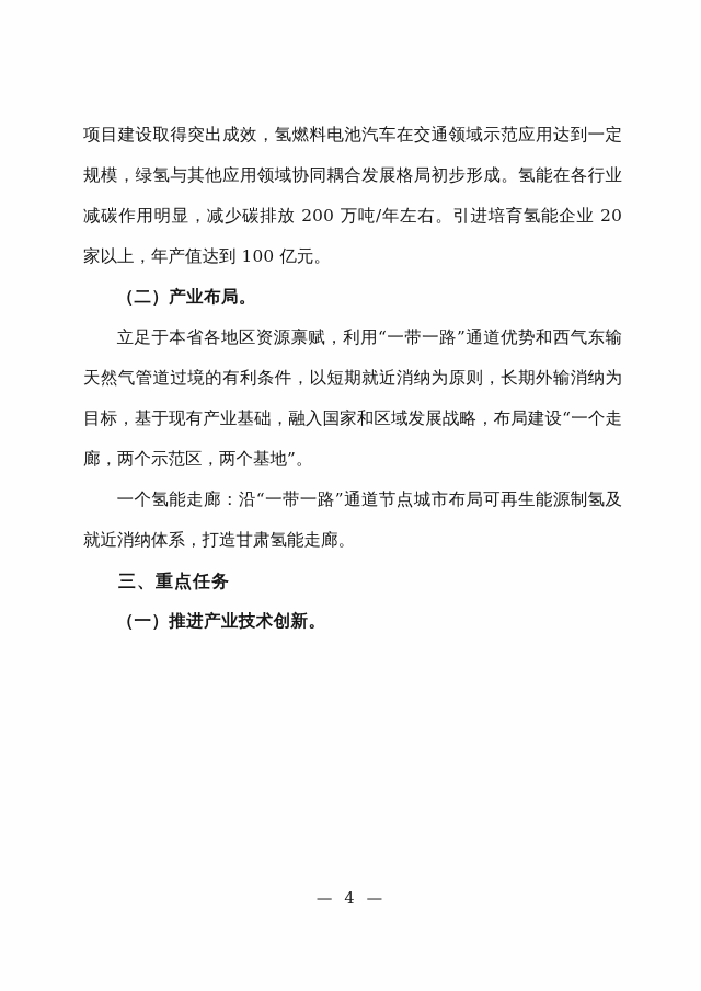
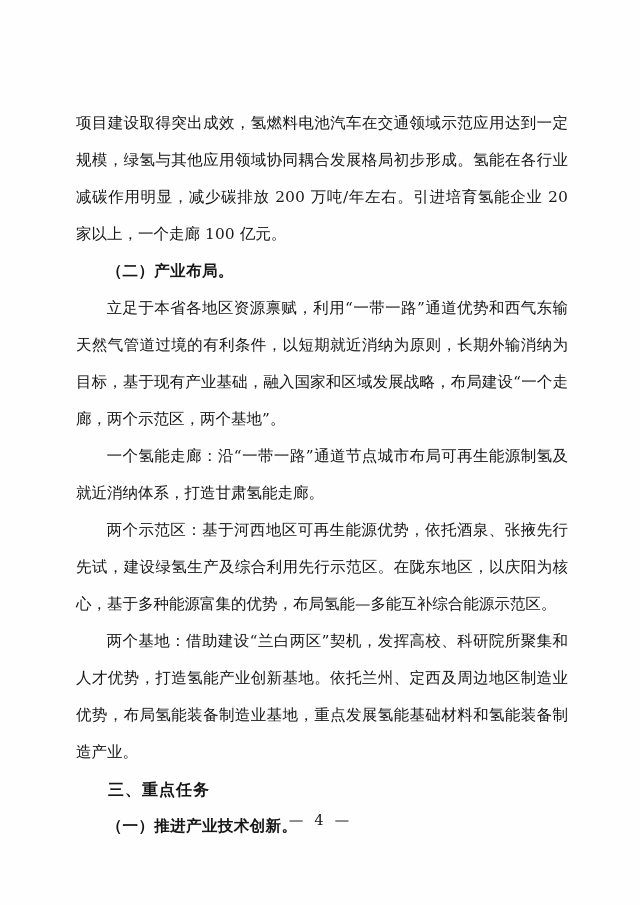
- 项目建设取得突出成效，氢燃料电池汽车在交通领域示范应用达到一定规模，绿氢与其他应用领域协同耦合发展格局初步形成。氢能在各行业减碳作用明显，减少碳排放 200 万吨/年左右。引进培育氢能企业 20 家以上，年产值达到 100 亿元。
+ 项目建设取得突出成效，氢燃料电池汽车在交通领域示范应用达到一定规模，绿氢与其他应用领域协同耦合发展格局初步形成。氢能在各行业减碳作用明显，减少碳排放 200 万吨/年左右。引进培育氢能企业 20 家以上，一个走廊 100 亿元。
  （二）产业布局。
  立足于本省各地区资源禀赋，利用“一带一路”通道优势和西气东输天然气管道过境的有利条件，以短期就近消纳为原则，长期外输消纳为目标，基于现有产业基础，融入国家和区域发展战略，布局建设“一个走廊，两个示范区，两个基地”。
  一个氢能走廊：沿“一带一路”通道节点城市布局可再生能源制氢及就近消纳体系，打造甘肃氢能走廊。
+ 两个示范区：基于河西地区可再生能源优势，依托酒泉、张掖先行先试，建设绿氢生产及综合利用先行示范区。在陇东地区，以庆阳为核心，基于多种能源富集的优势，布局氢能—多能互补综合能源示范区。
+ 两个基地：借助建设“兰白两区”契机，发挥高校、科研院所聚集和人才优势，打造氢能产业创新基地。依托兰州、定西及周边地区制造业优势，布局氢能装备制造业基地，重点发展氢能基础材料和氢能装备制造产业。
  三、重点任务
  （一）推进产业技术创新。
  — 4 —
